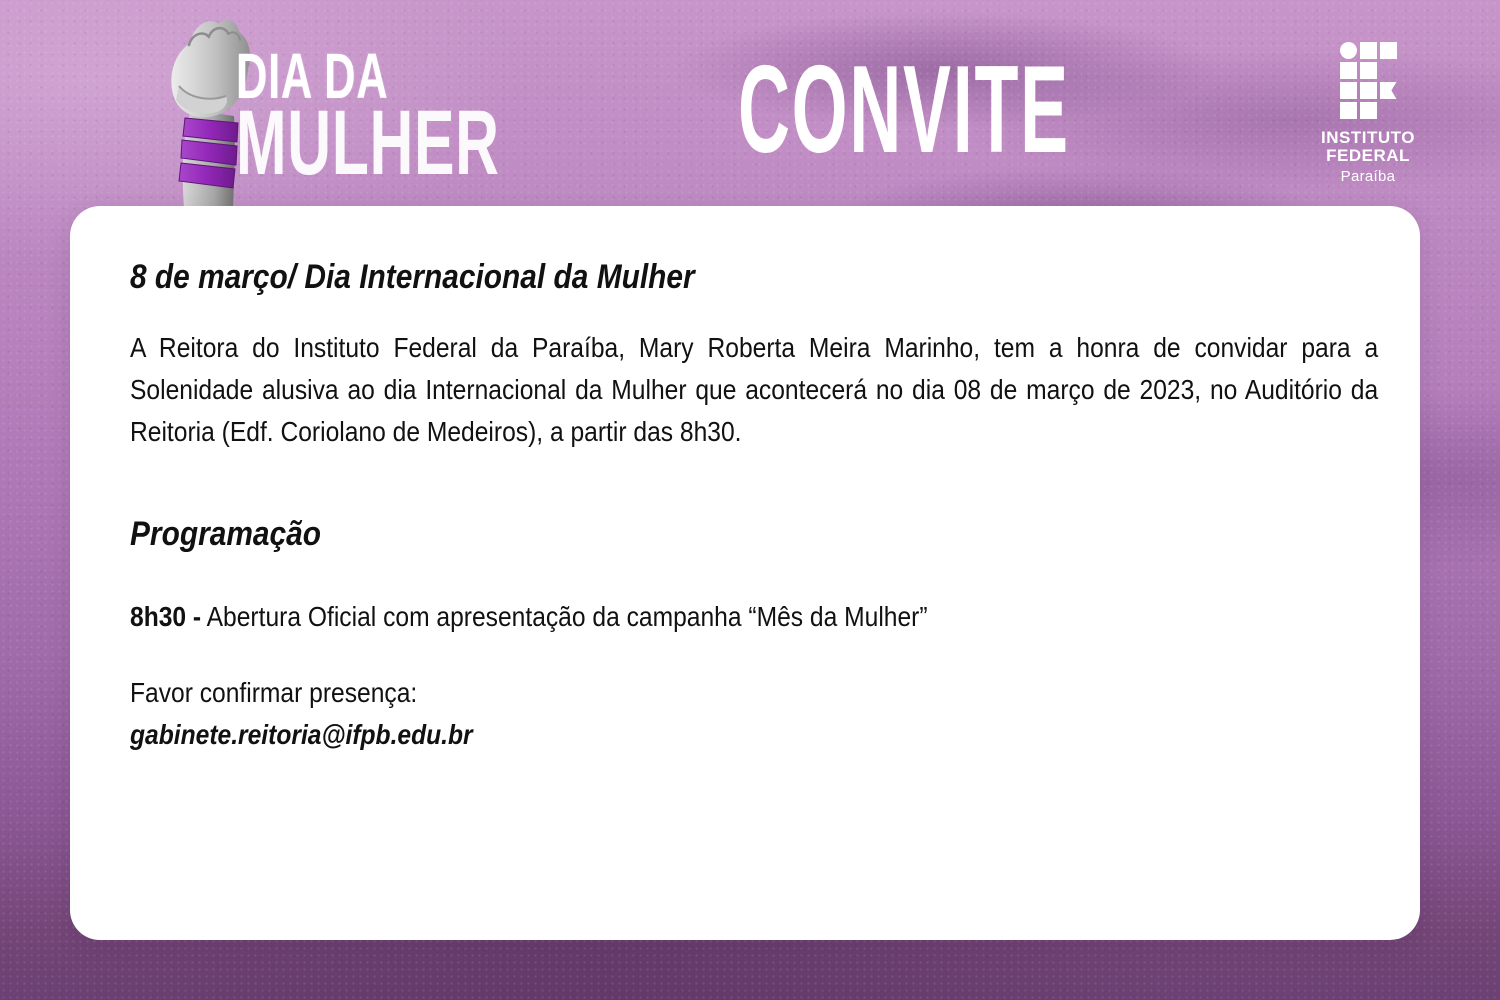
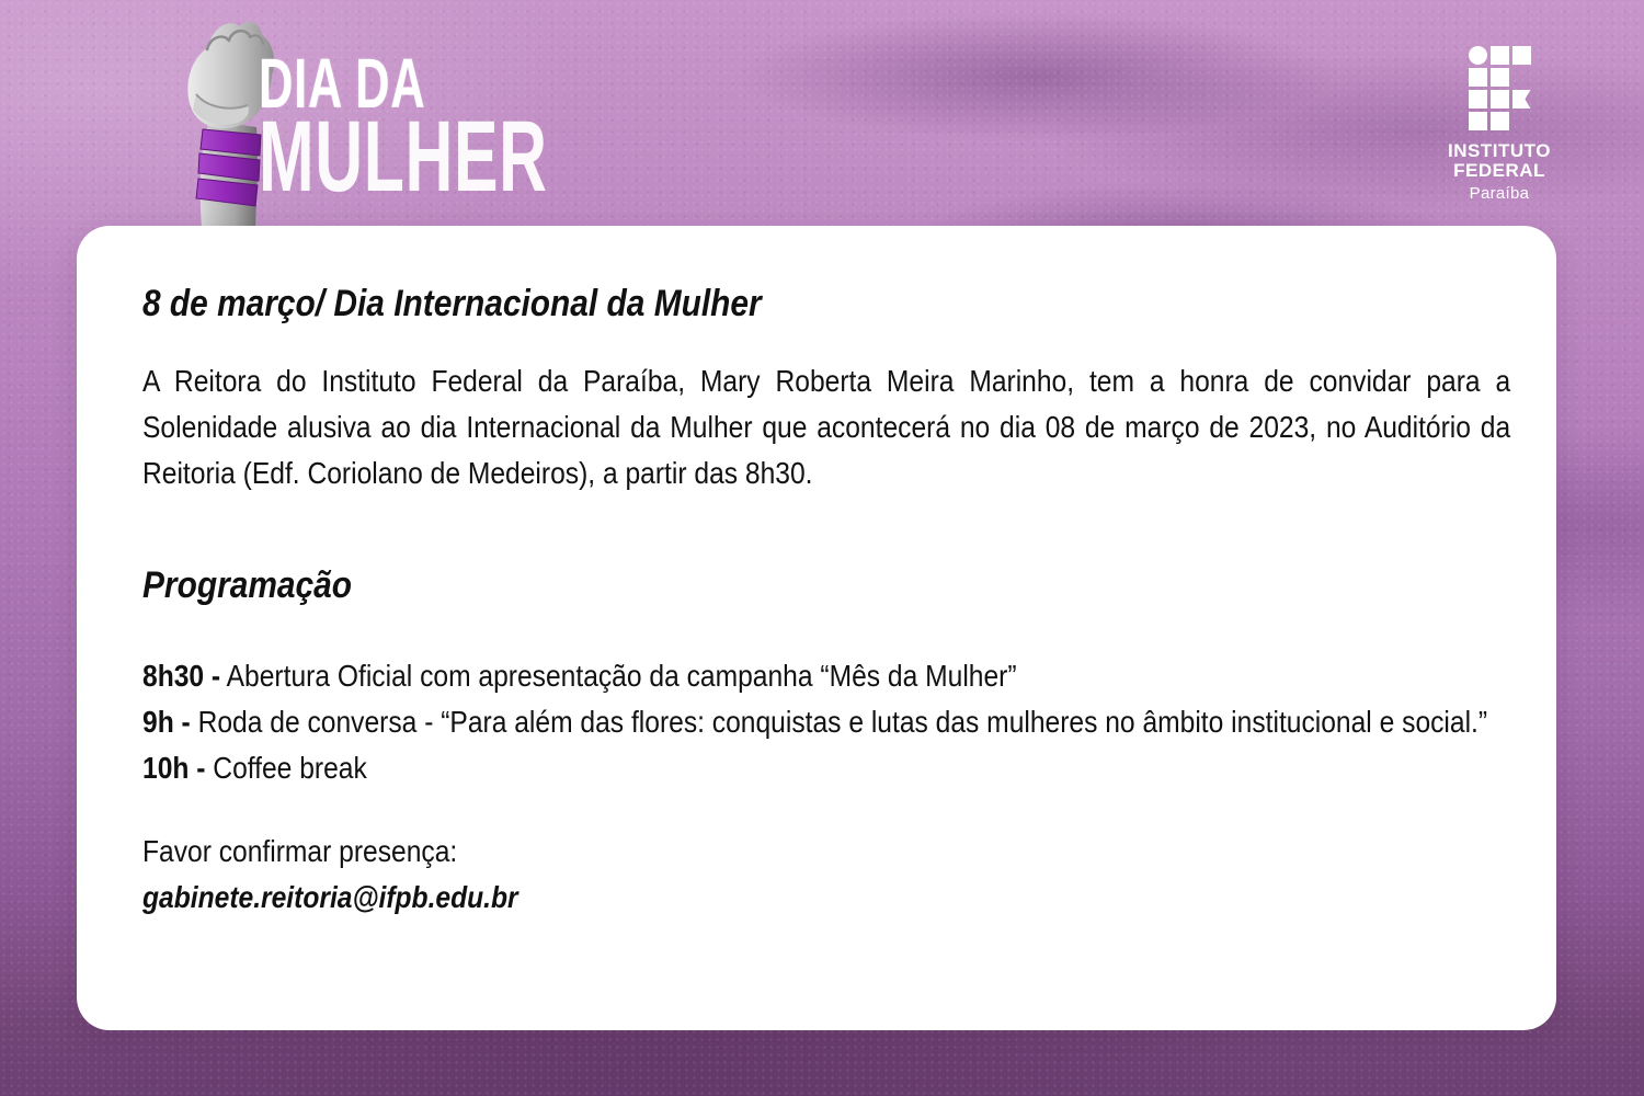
  DIA DA
  MULHER
- CONVITE
  INSTITUTO
  FEDERAL
  Paraíba
  8 de março/ Dia Internacional da Mulher
  A Reitora do Instituto Federal da Paraíba, Mary Roberta Meira Marinho, tem a honra de convidar para a Solenidade alusiva ao dia Internacional da Mulher que acontecerá no dia 08 de março de 2023, no Auditório da Reitoria (Edf. Coriolano de Medeiros), a partir das 8h30.
  Programação
  8h30 - Abertura Oficial com apresentação da campanha “Mês da Mulher”
+ 9h - Roda de conversa - “Para além das flores: conquistas e lutas das mulheres no âmbito institucional e social.”
+ 10h - Coffee break
  Favor confirmar presença:
  gabinete.reitoria@ifpb.edu.br
